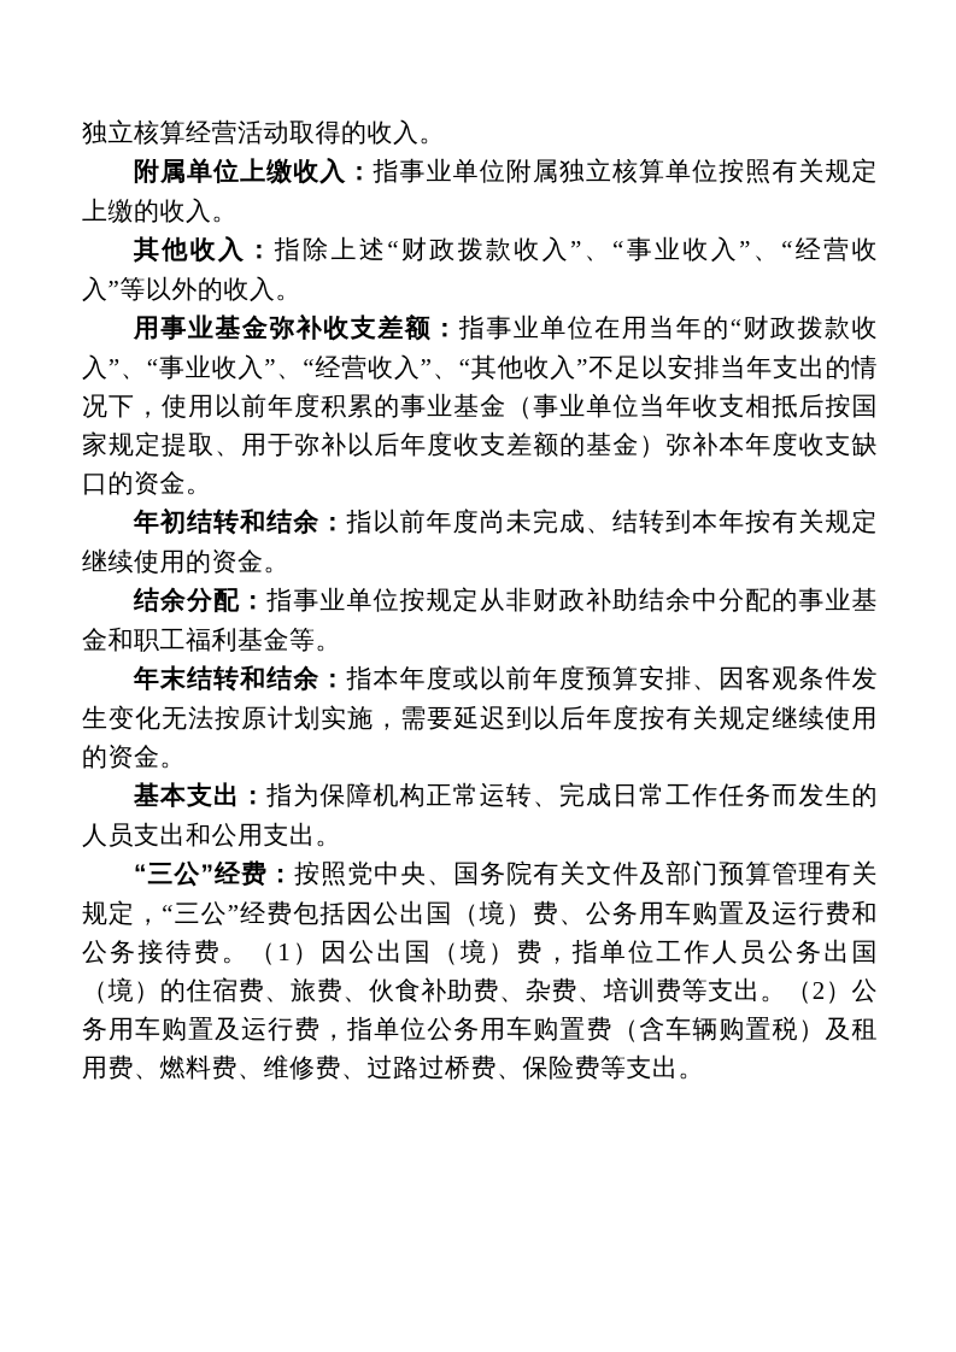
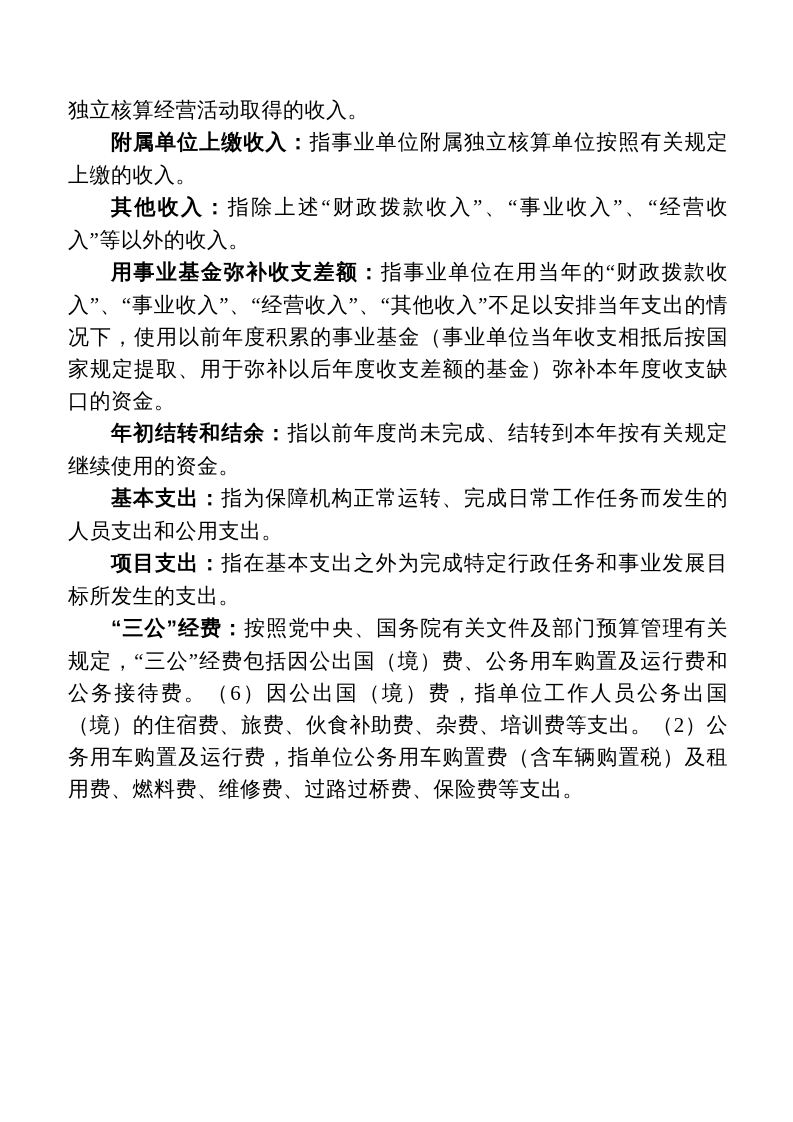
  独立核算经营活动取得的收入。
  附属单位上缴收入：指事业单位附属独立核算单位按照有关规定上缴的收入。
  其他收入：指除上述“财政拨款收入”、“事业收入”、“经营收入”等以外的收入。
  用事业基金弥补收支差额：指事业单位在用当年的“财政拨款收入”、“事业收入”、“经营收入”、“其他收入”不足以安排当年支出的情况下，使用以前年度积累的事业基金（事业单位当年收支相抵后按国家规定提取、用于弥补以后年度收支差额的基金）弥补本年度收支缺口的资金。
  年初结转和结余：指以前年度尚未完成、结转到本年按有关规定继续使用的资金。
- 结余分配：指事业单位按规定从非财政补助结余中分配的事业基金和职工福利基金等。
- 年末结转和结余：指本年度或以前年度预算安排、因客观条件发生变化无法按原计划实施，需要延迟到以后年度按有关规定继续使用的资金。
  基本支出：指为保障机构正常运转、完成日常工作任务而发生的人员支出和公用支出。
+ 项目支出：指在基本支出之外为完成特定行政任务和事业发展目标所发生的支出。
- “三公”经费：按照党中央、国务院有关文件及部门预算管理有关规定，“三公”经费包括因公出国（境）费、公务用车购置及运行费和公务接待费。（1）因公出国（境）费，指单位工作人员公务出国（境）的住宿费、旅费、伙食补助费、杂费、培训费等支出。（2）公务用车购置及运行费，指单位公务用车购置费（含车辆购置税）及租用费、燃料费、维修费、过路过桥费、保险费等支出。
+ “三公”经费：按照党中央、国务院有关文件及部门预算管理有关规定，“三公”经费包括因公出国（境）费、公务用车购置及运行费和公务接待费。（6）因公出国（境）费，指单位工作人员公务出国（境）的住宿费、旅费、伙食补助费、杂费、培训费等支出。（2）公务用车购置及运行费，指单位公务用车购置费（含车辆购置税）及租用费、燃料费、维修费、过路过桥费、保险费等支出。
